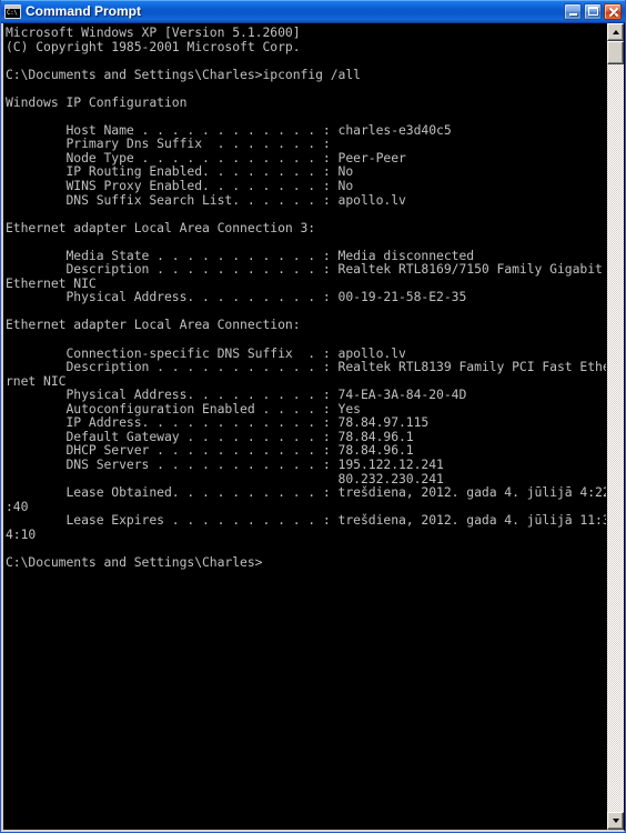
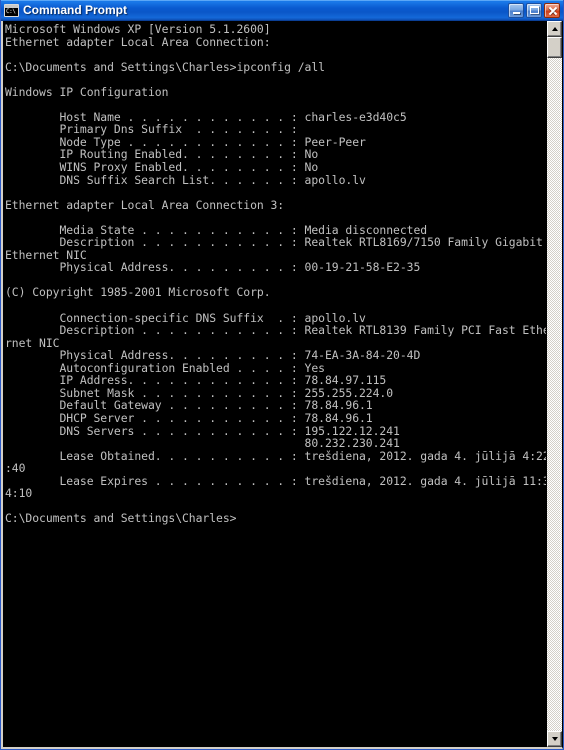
  Command Prompt
  Microsoft Windows XP [Version 5.1.2600]
- (C) Copyright 1985-2001 Microsoft Corp.
+ Ethernet adapter Local Area Connection:
  C:\Documents and Settings\Charles>ipconfig /all
  Windows IP Configuration
  Host Name . . . . . . . . . . . . : charles-e3d40c5
  Primary Dns Suffix . . . . . . . :
  Node Type . . . . . . . . . . . . : Peer-Peer
  IP Routing Enabled. . . . . . . . : No
  WINS Proxy Enabled. . . . . . . . : No
  DNS Suffix Search List. . . . . . : apollo.lv
  Ethernet adapter Local Area Connection 3:
  Media State . . . . . . . . . . . : Media disconnected
  Description . . . . . . . . . . . : Realtek RTL8169/7150 Family Gigabit
  Ethernet NIC
  Physical Address. . . . . . . . . : 00-19-21-58-E2-35
- Ethernet adapter Local Area Connection:
+ (C) Copyright 1985-2001 Microsoft Corp.
  Connection-specific DNS Suffix . : apollo.lv
  Description . . . . . . . . . . . : Realtek RTL8139 Family PCI Fast Eth
  rnet NIC
  Physical Address. . . . . . . . . : 74-EA-3A-84-20-4D
  Autoconfiguration Enabled . . . . : Yes
  IP Address. . . . . . . . . . . . : 78.84.97.115
+ Subnet Mask . . . . . . . . . . . : 255.255.224.0
  Default Gateway . . . . . . . . . : 78.84.96.1
  DHCP Server . . . . . . . . . . . : 78.84.96.1
  DNS Servers . . . . . . . . . . . : 195.122.12.241
  80.232.230.241
  Lease Obtained. . . . . . . . . . : trešdiena, 2012. gada 4. jūlijā 4:2
  :40
  Lease Expires . . . . . . . . . . : trešdiena, 2012. gada 4. jūlijā 11:
  4:10
  C:\Documents and Settings\Charles>
